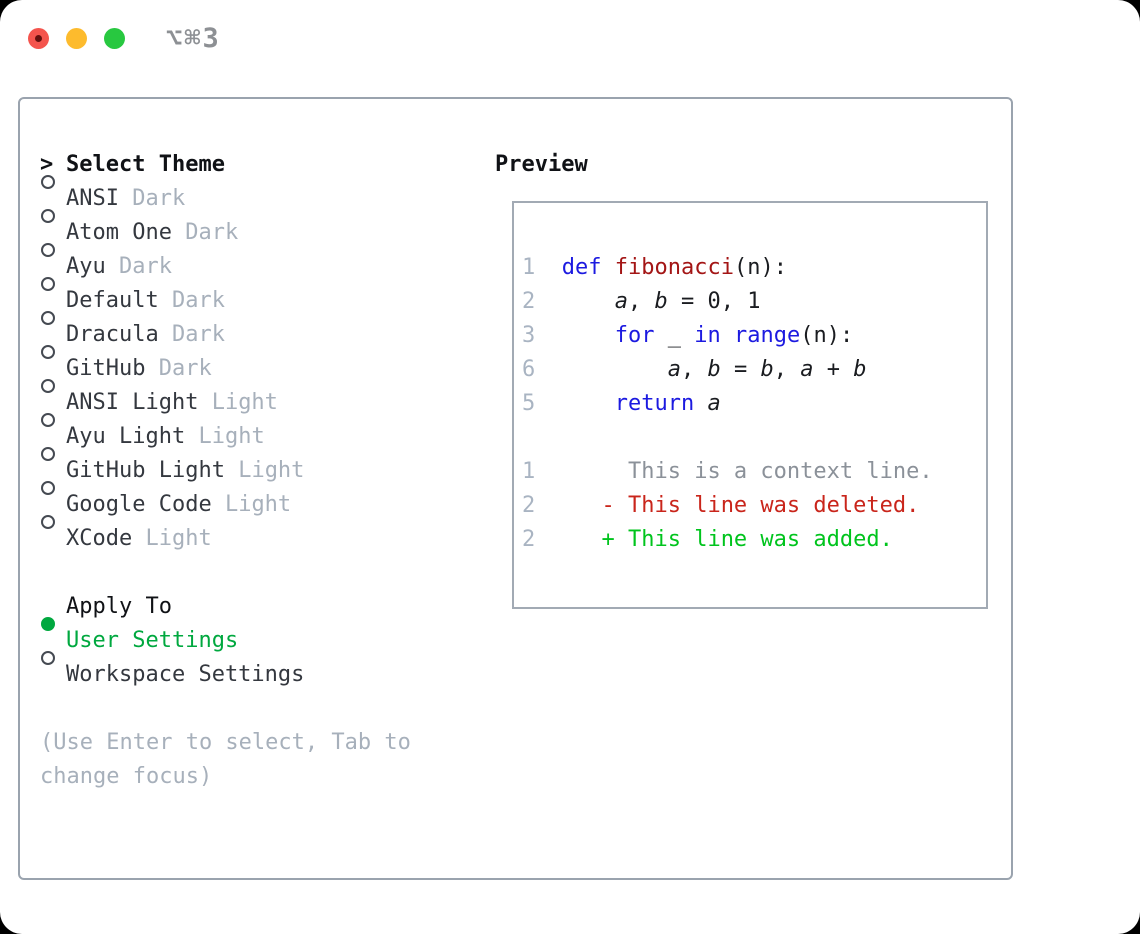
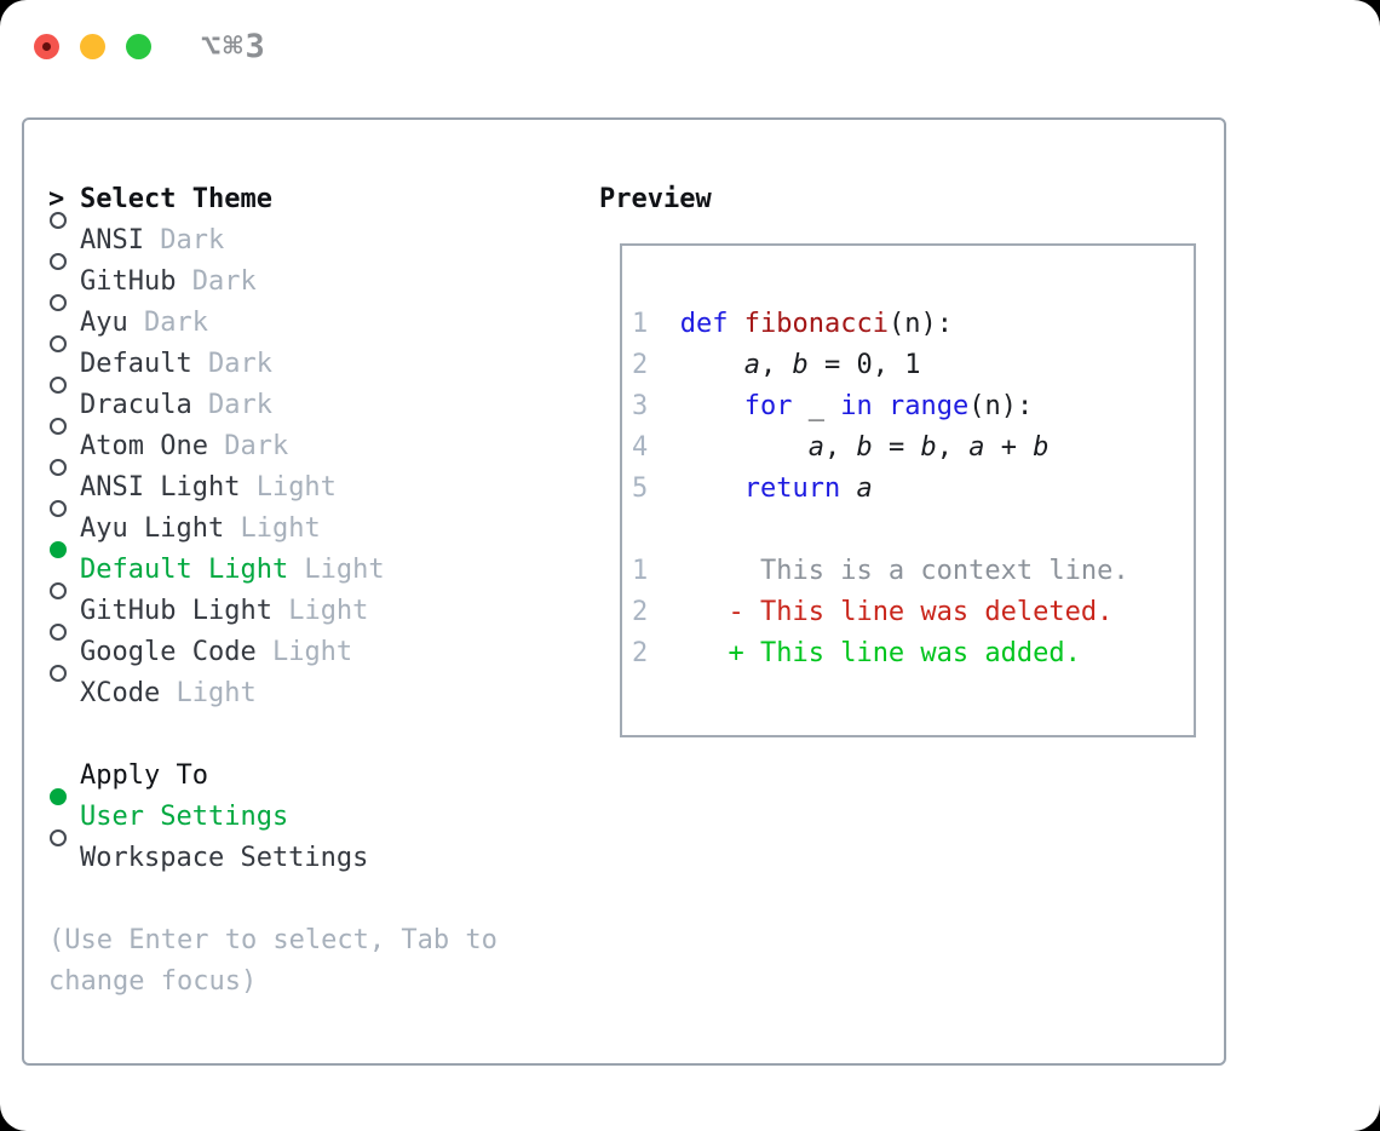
  ⌥⌘3
  > Select Theme
  ANSI Dark
- Atom One Dark
+ GitHub Dark
  Ayu Dark
  Default Dark
  Dracula Dark
- GitHub Dark
+ Atom One Dark
  ANSI Light Light
  Ayu Light Light
+ Default Light Light
  GitHub Light Light
  Google Code Light
  XCode Light
  Apply To
  User Settings
  Workspace Settings
  (Use Enter to select, Tab to
  change focus)
  Preview
  1 def fibonacci(n):
  2 a, b = 0, 1
  3 for _ in range(n):
- 6 a, b = b, a + b
+ 4 a, b = b, a + b
  5 return a
  1 This is a context line.
  2 - This line was deleted.
  2 + This line was added.
